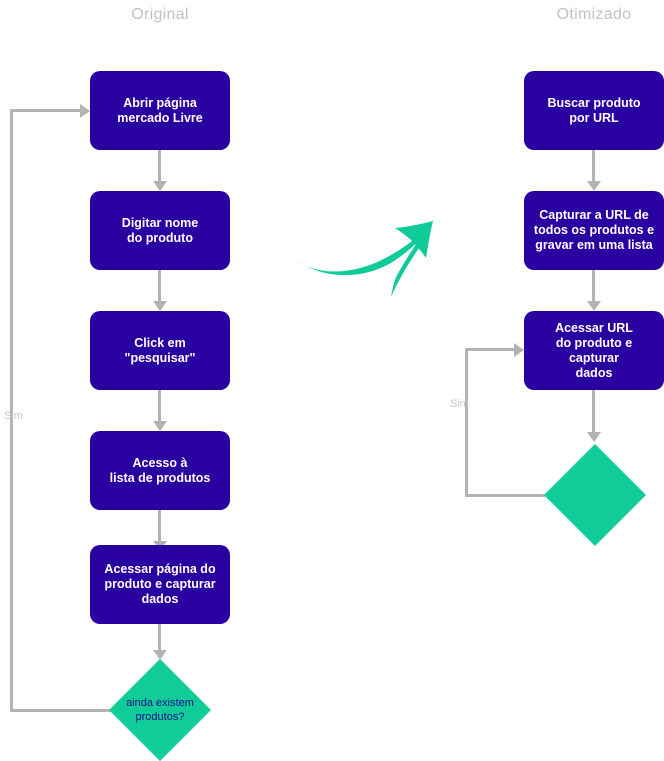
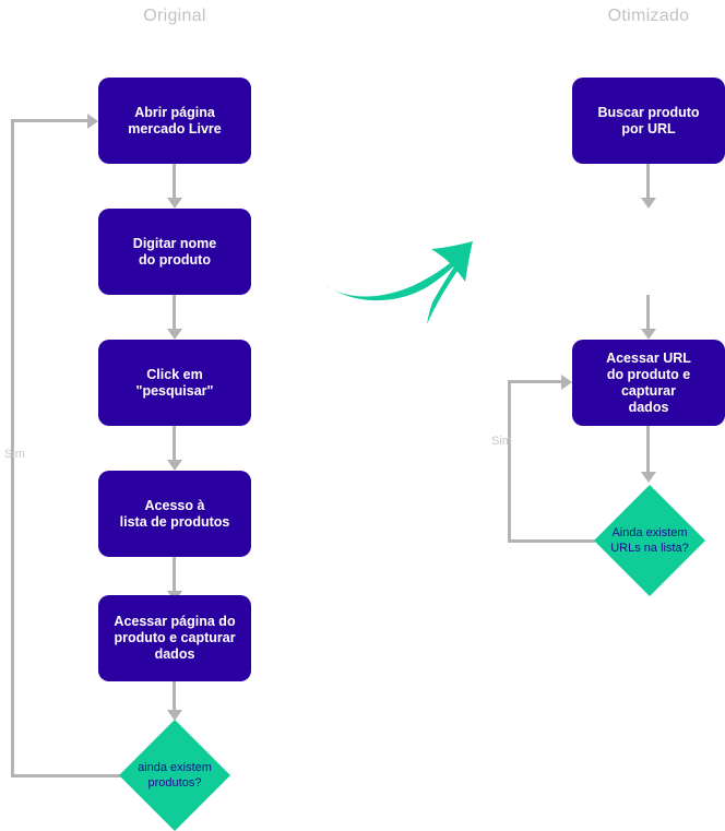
  Original
  Otimizado
  Sim
  Abrir página
  mercado Livre
  Digitar nome
  do produto
  Click em
  "pesquisar"
  Acesso à
  lista de produtos
  Acessar página do
  produto e capturar dados
  ainda existem
  produtos?
  Sim
  Buscar produto
  por URL
- Capturar a URL de
- todos os produtos e
- gravar em uma lista
  Acessar URL
  do produto e capturar
  dados
+ Ainda existem
+ URLs na lista?
